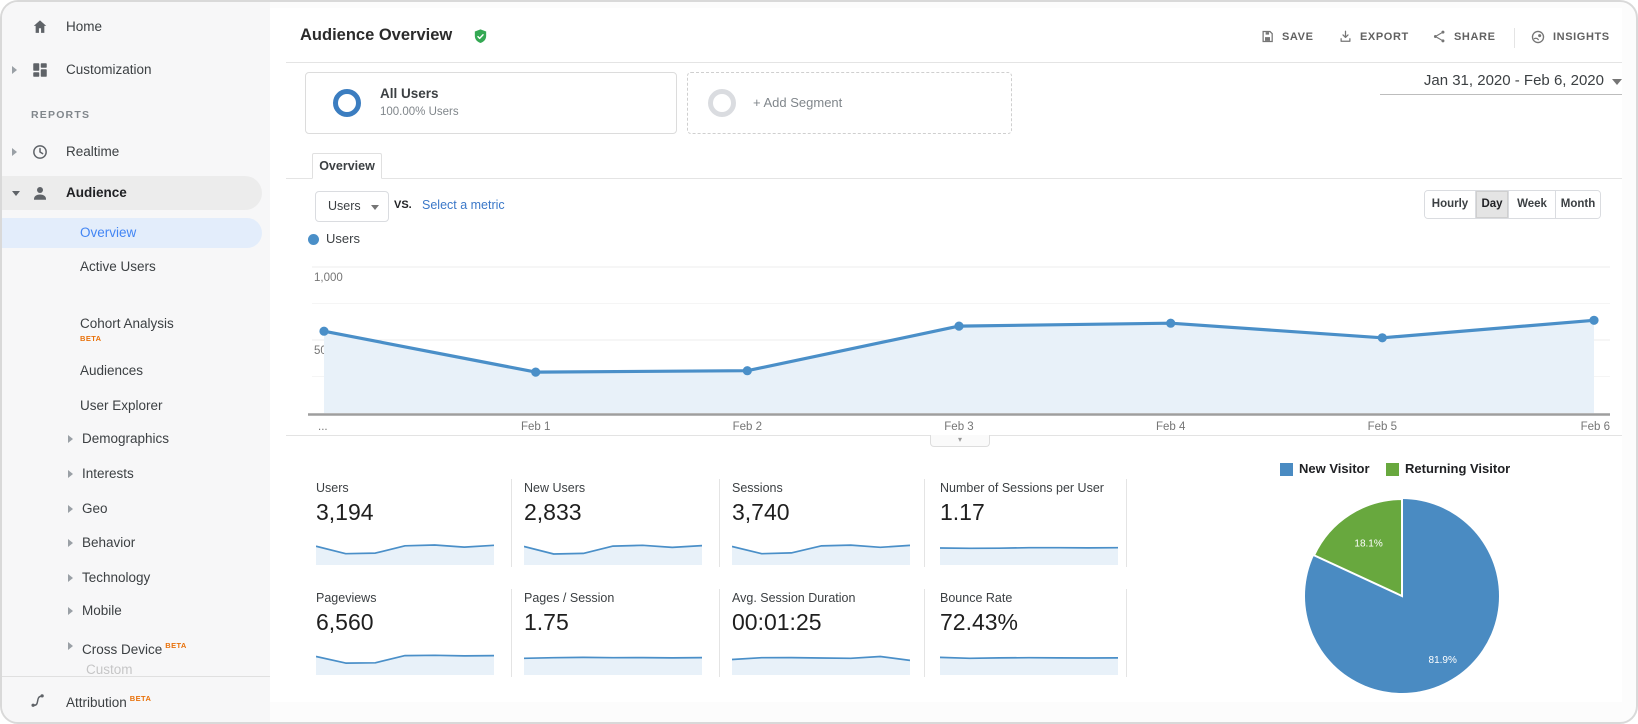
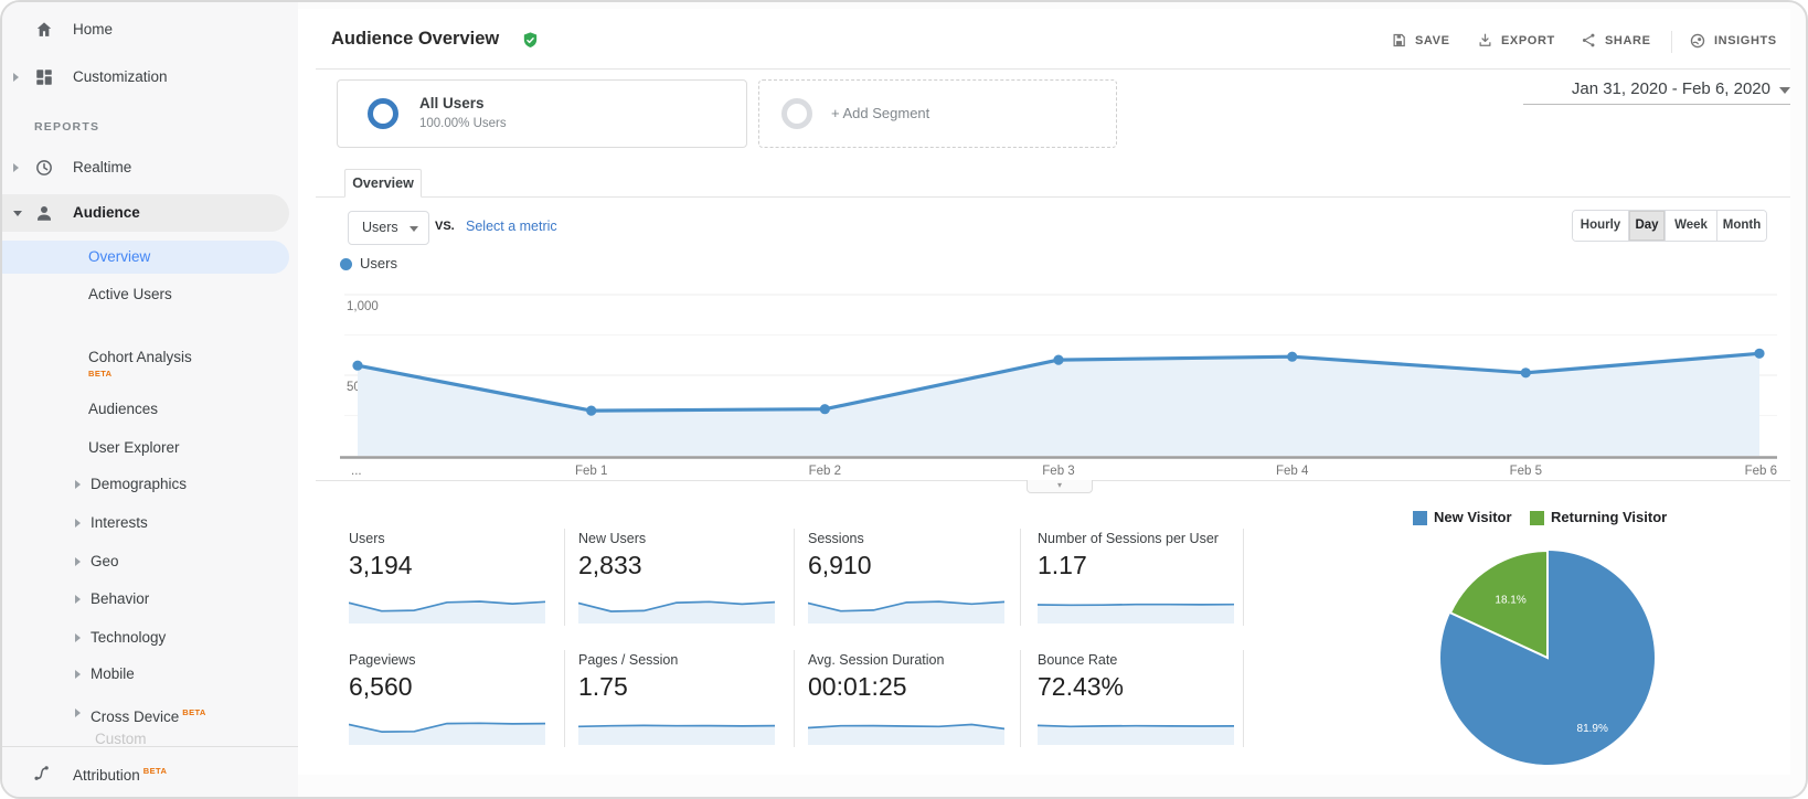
  Home
  Customization
  REPORTS
  Realtime
  Audience
  Overview
  Active Users
  Cohort Analysis
  BETA
  Audiences
  User Explorer
  Demographics
  Interests
  Geo
  Behavior
  Technology
  Mobile
  Cross Device BETA
  Custom
  Attribution BETA
  Audience Overview
  SAVE
  EXPORT
  SHARE
  INSIGHTS
  All Users
  100.00% Users
  + Add Segment
  Jan 31, 2020 - Feb 6, 2020
  Overview
  Users
  VS.
  Select a metric
  Hourly
  Day
  Week
  Month
  Users
  1,000
  ...
  Feb 1
  Feb 2
  Feb 3
  Feb 4
  Feb 5
  Feb 6
  ▾
  Users
  3,194
  New Users
  2,833
  Sessions
- 3,740
+ 6,910
  Number of Sessions per User
  1.17
  Pageviews
  6,560
  Pages / Session
  1.75
  Avg. Session Duration
  00:01:25
  Bounce Rate
  72.43%
  New Visitor
  Returning Visitor
  18.1%
  81.9%
